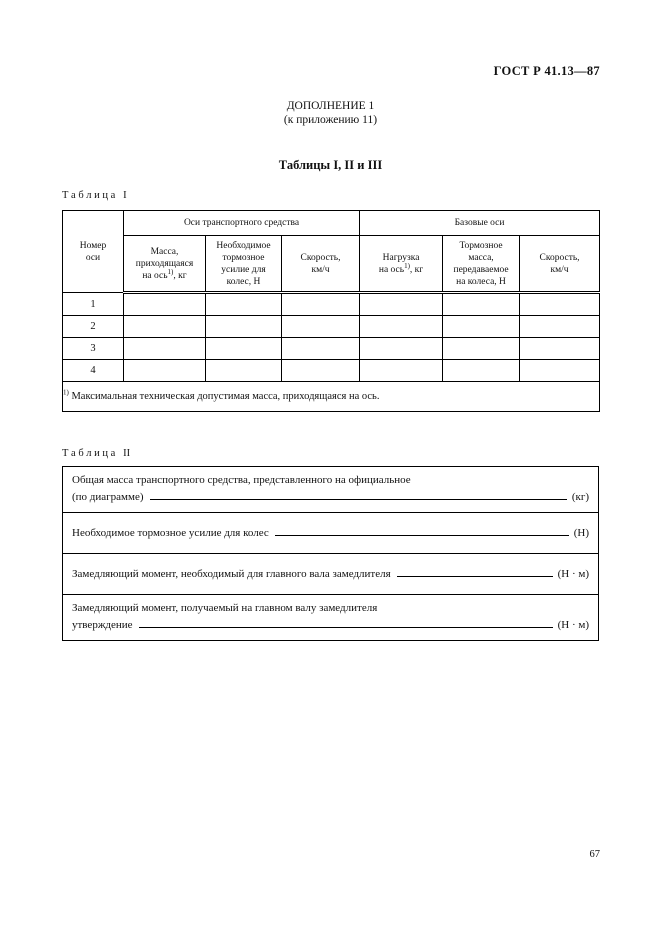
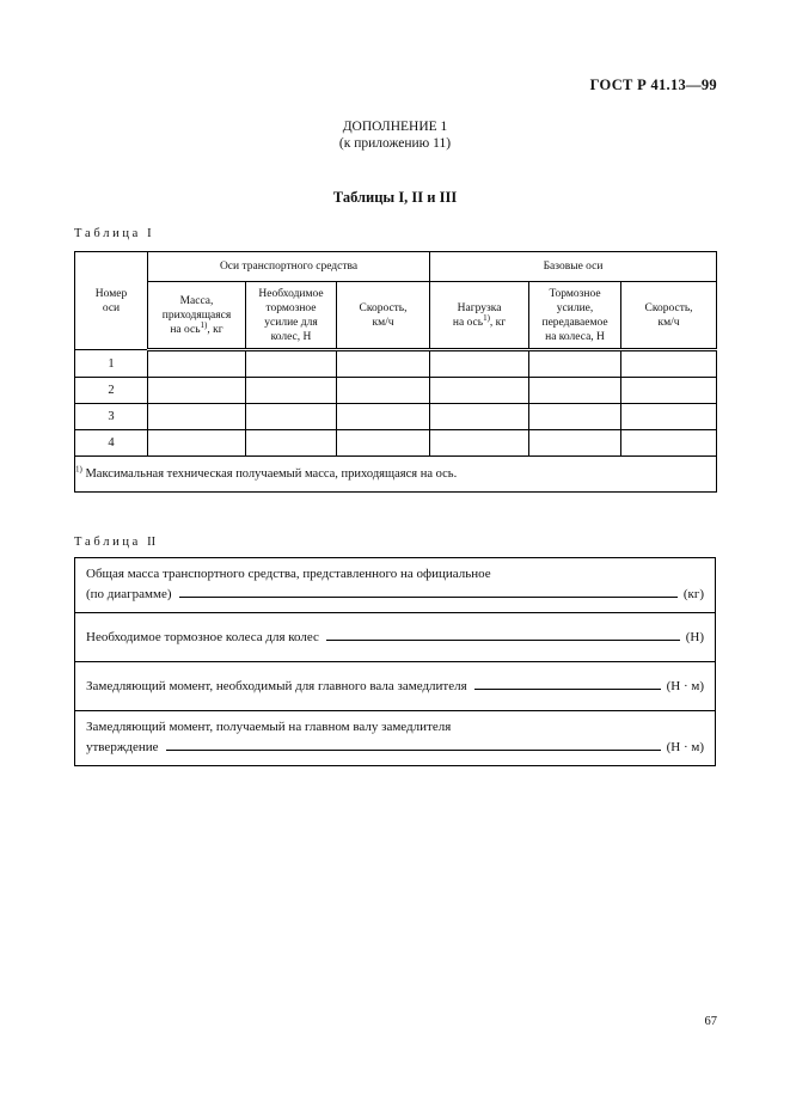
- ГОСТ Р 41.13—87
+ ГОСТ Р 41.13—99
  ДОПОЛНЕНИЕ 1
  (к приложению 11)
  Таблицы I, II и III
  Т а б л и ц а I
  Номер оси	Оси транспортного средства	Базовые оси
- Масса, приходящаяся на ось1), кг	Необходимое тормозное усилие для колес, Н	Скорость, км/ч	Нагрузка на ось1), кг	Тормозное масса, передаваемое на колеса, Н	Скорость, км/ч
+ Масса, приходящаяся на ось1), кг	Необходимое тормозное усилие для колес, Н	Скорость, км/ч	Нагрузка на ось1), кг	Тормозное усилие, передаваемое на колеса, Н	Скорость, км/ч
  1
  2
  3
  4
- 1) Максимальная техническая допустимая масса, приходящаяся на ось.
+ 1) Максимальная техническая получаемый масса, приходящаяся на ось.
  Т а б л и ц а II
  Общая масса транспортного средства, представленного на официальное (по диаграмме) (кг)
- Необходимое тормозное усилие для колес (Н)
+ Необходимое тормозное колеса для колес (Н)
  Замедляющий момент, необходимый для главного вала замедлителя (Н · м)
  Замедляющий момент, получаемый на главном валу замедлителя утверждение (Н · м)
  67
